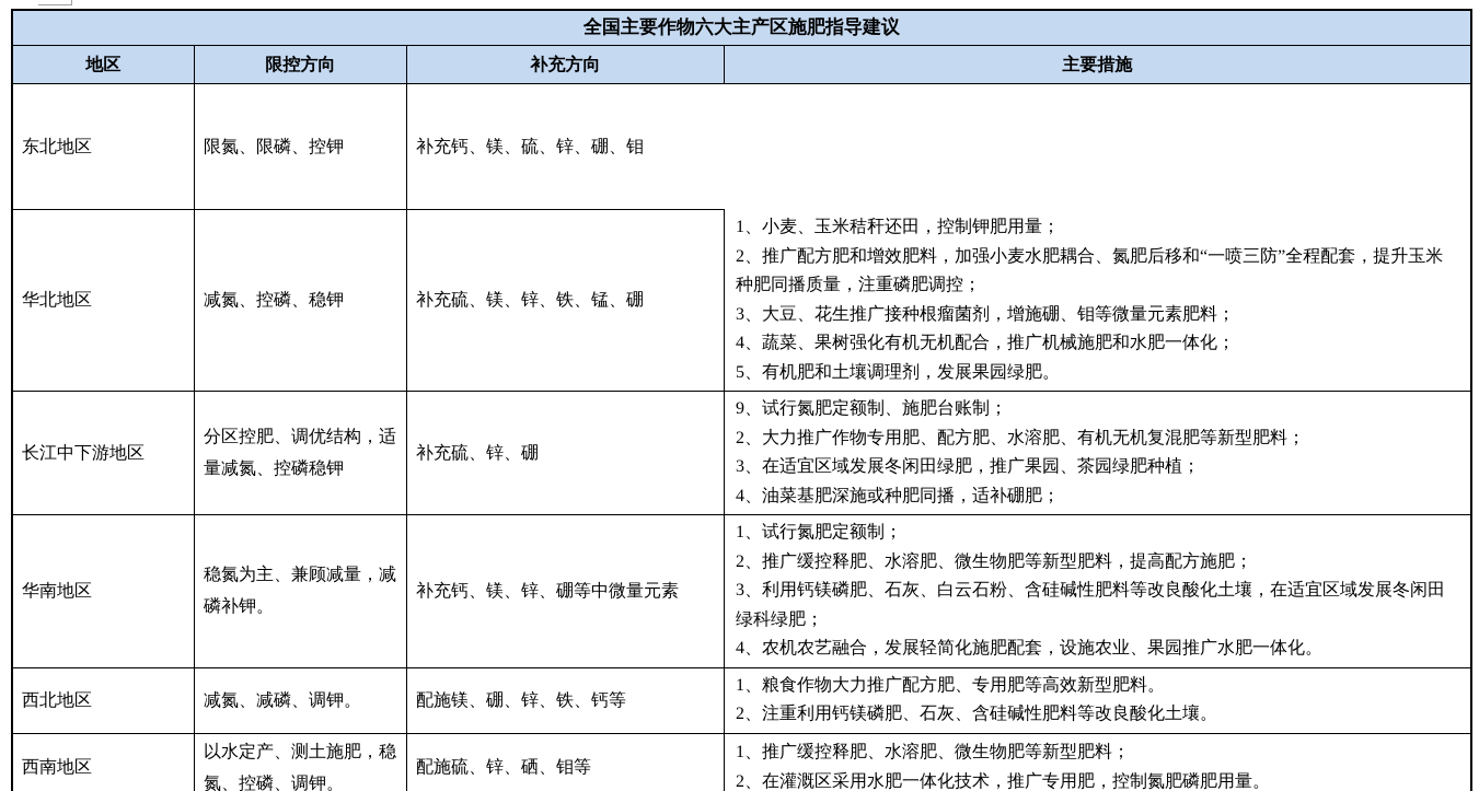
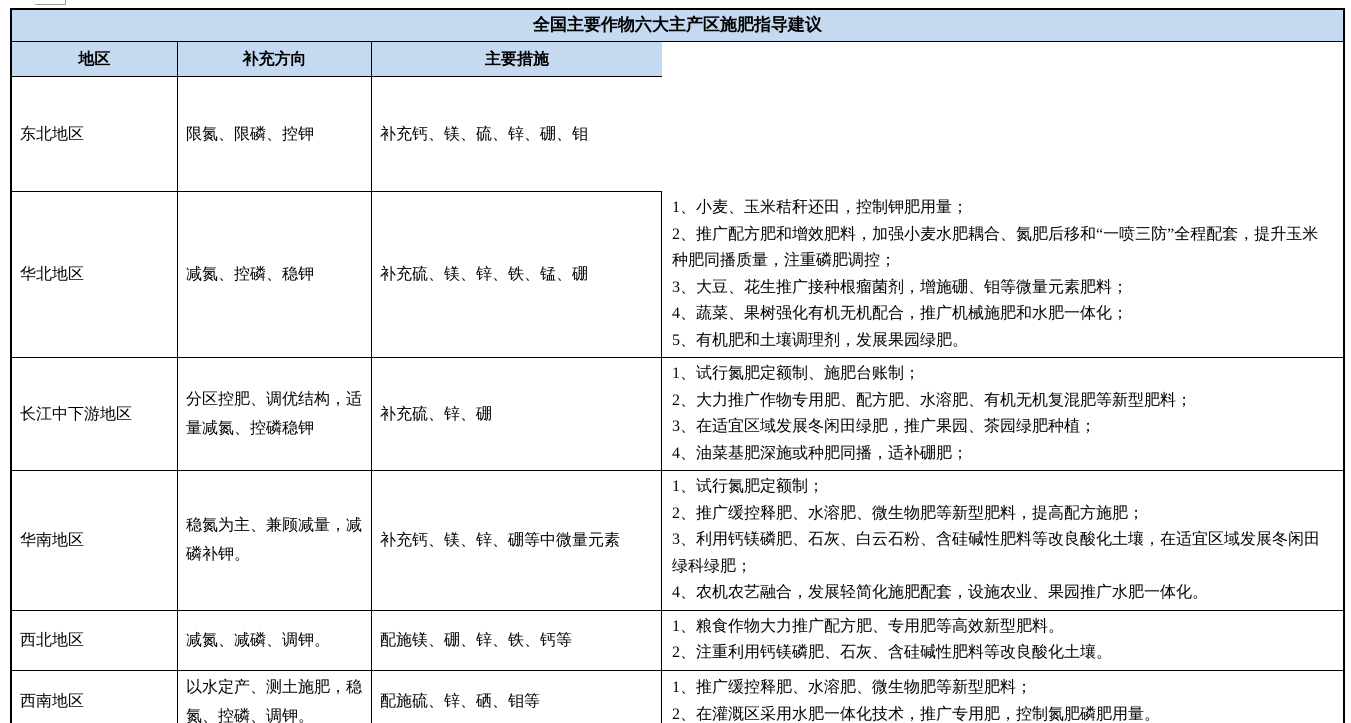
  全国主要作物六大主产区施肥指导建议
  地区
- 限控方向
  补充方向
  主要措施
  东北地区
  限氮、限磷、控钾
  补充钙、镁、硫、锌、硼、钼
  华北地区
  减氮、控磷、稳钾
  补充硫、镁、锌、铁、锰、硼
  1、小麦、玉米秸秆还田，控制钾肥用量；
  2、推广配方肥和增效肥料，加强小麦水肥耦合、氮肥后移和“一喷三防”全程配套，提升玉米种肥同播质量，注重磷肥调控；
  3、大豆、花生推广接种根瘤菌剂，增施硼、钼等微量元素肥料；
  4、蔬菜、果树强化有机无机配合，推广机械施肥和水肥一体化；
  5、有机肥和土壤调理剂，发展果园绿肥。
  长江中下游地区
  分区控肥、调优结构，适量减氮、控磷稳钾
  补充硫、锌、硼
- 9、试行氮肥定额制、施肥台账制；
+ 1、试行氮肥定额制、施肥台账制；
  2、大力推广作物专用肥、配方肥、水溶肥、有机无机复混肥等新型肥料；
  3、在适宜区域发展冬闲田绿肥，推广果园、茶园绿肥种植；
  4、油菜基肥深施或种肥同播，适补硼肥；
  华南地区
  稳氮为主、兼顾减量，减磷补钾。
  补充钙、镁、锌、硼等中微量元素
  1、试行氮肥定额制；
  2、推广缓控释肥、水溶肥、微生物肥等新型肥料，提高配方施肥；
  3、利用钙镁磷肥、石灰、白云石粉、含硅碱性肥料等改良酸化土壤，在适宜区域发展冬闲田绿科绿肥；
  4、农机农艺融合，发展轻简化施肥配套，设施农业、果园推广水肥一体化。
  西北地区
  减氮、减磷、调钾。
  配施镁、硼、锌、铁、钙等
  1、粮食作物大力推广配方肥、专用肥等高效新型肥料。
  2、注重利用钙镁磷肥、石灰、含硅碱性肥料等改良酸化土壤。
  西南地区
  以水定产、测土施肥，稳氮、控磷、调钾。
  配施硫、锌、硒、钼等
  1、推广缓控释肥、水溶肥、微生物肥等新型肥料；
  2、在灌溉区采用水肥一体化技术，推广专用肥，控制氮肥磷肥用量。
